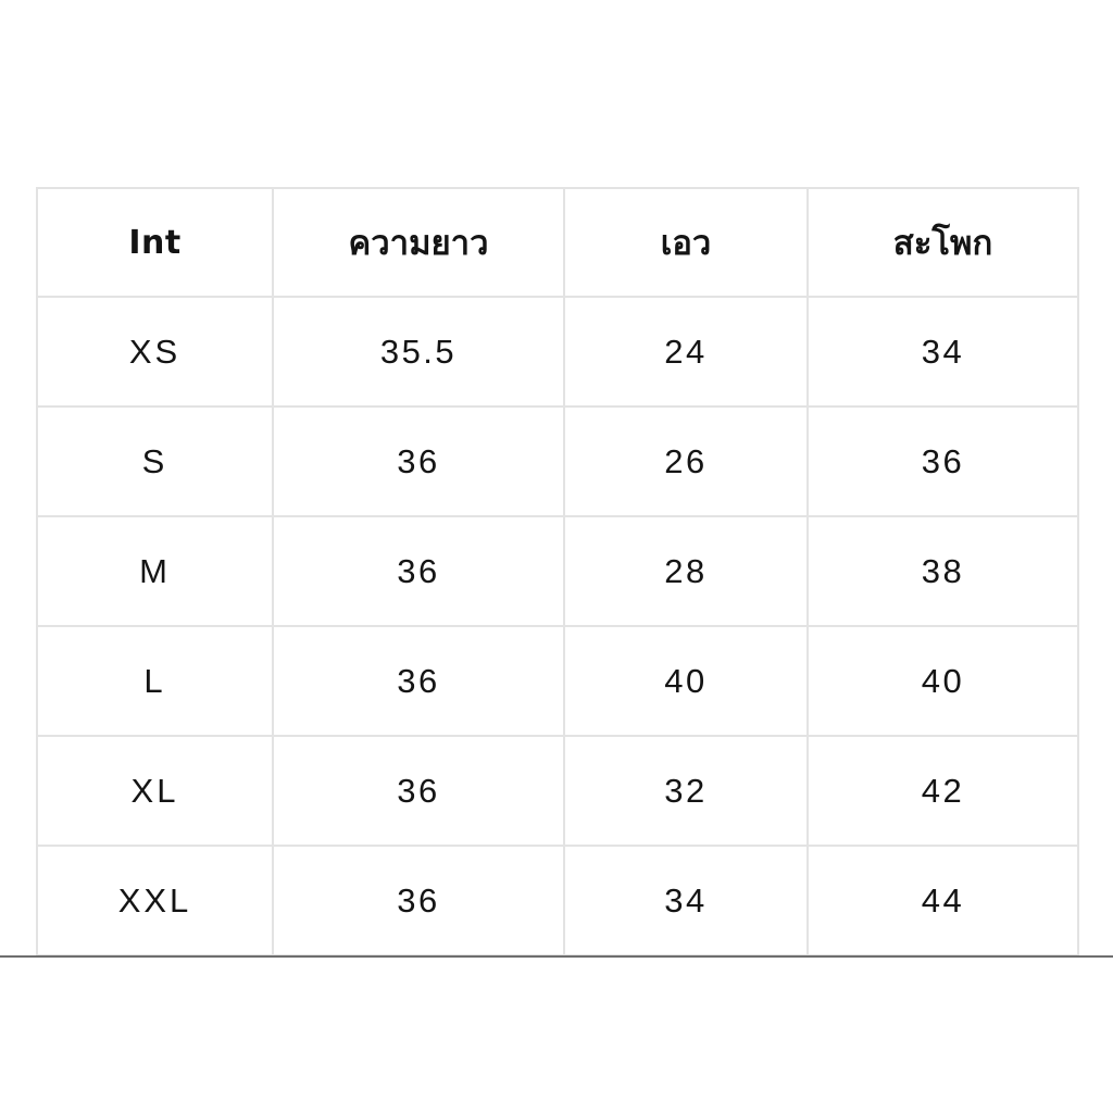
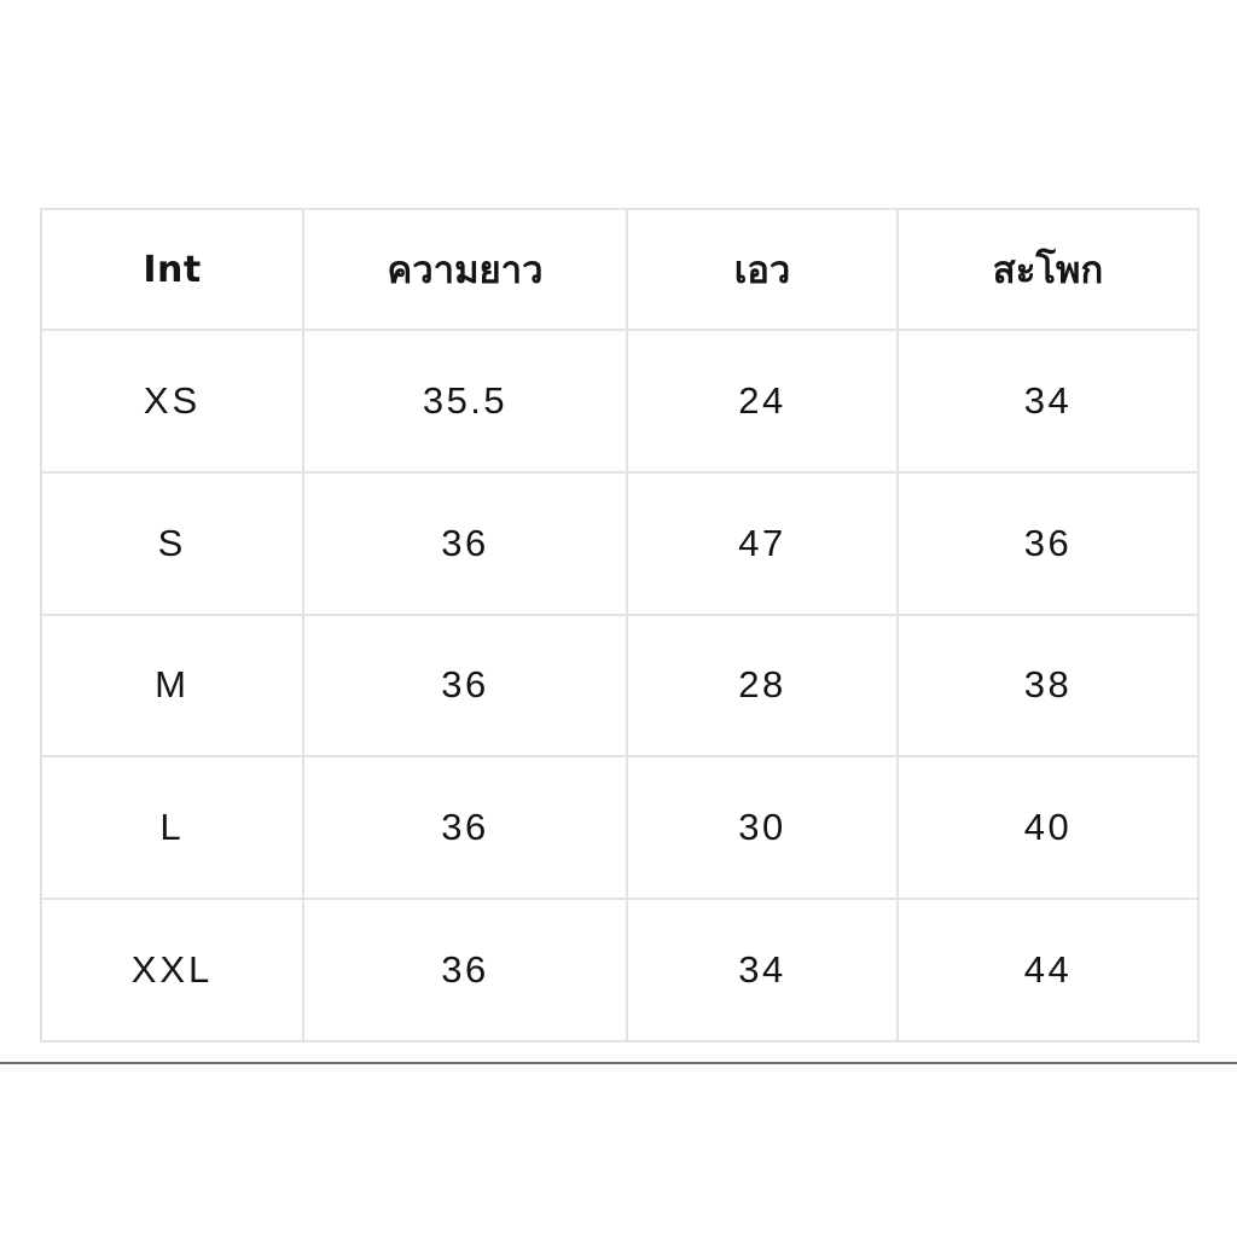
  Int	ความยาว	เอว	สะโพก
  XS	35.5	24	34
- S	36	26	36
+ S	36	47	36
  M	36	28	38
- L	36	40	40
+ L	36	30	40
- XL	36	32	42
  XXL	36	34	44
